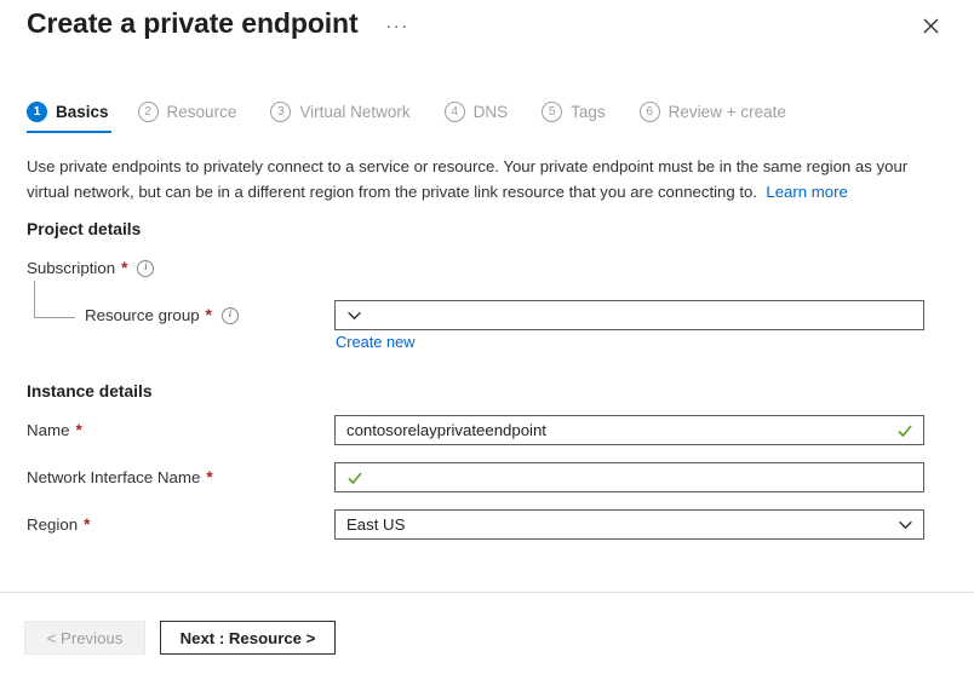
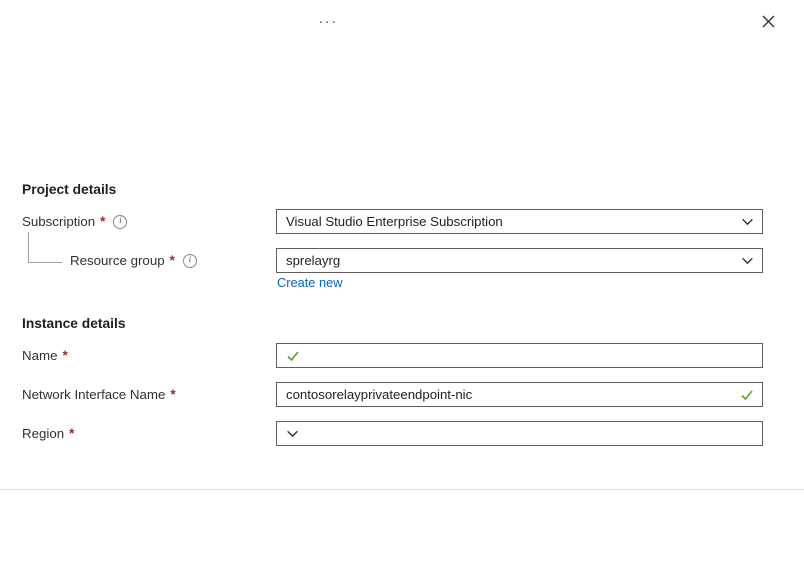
- Create a private endpoint
  ···
- 1
- Basics
- 2
- Resource
- 3
- Virtual Network
- 4
- DNS
- 5
- Tags
- 6
- Review + create
- Use private endpoints to privately connect to a service or resource. Your private endpoint must be in the same region as your virtual network, but can be in a different region from the private link resource that you are connecting to. Learn more
  Project details
  Subscription
  *
  i
  Resource group
  *
  i
+ Visual Studio Enterprise Subscription
+ sprelayrg
  Create new
  Instance details
  Name
  *
- contosorelayprivateendpoint
  Network Interface Name
  *
+ contosorelayprivateendpoint-nic
  Region
  *
- East US
- < Previous
- Next : Resource >
